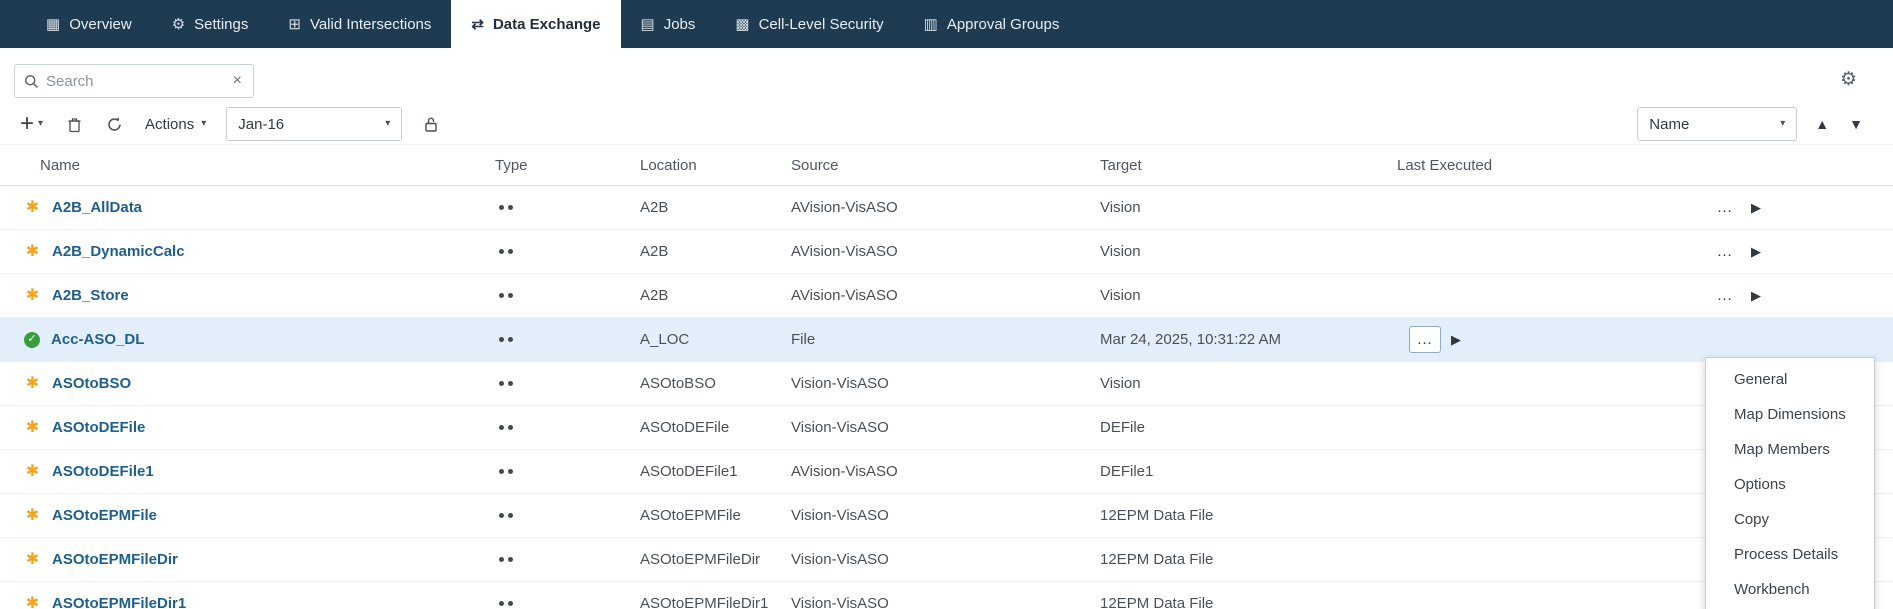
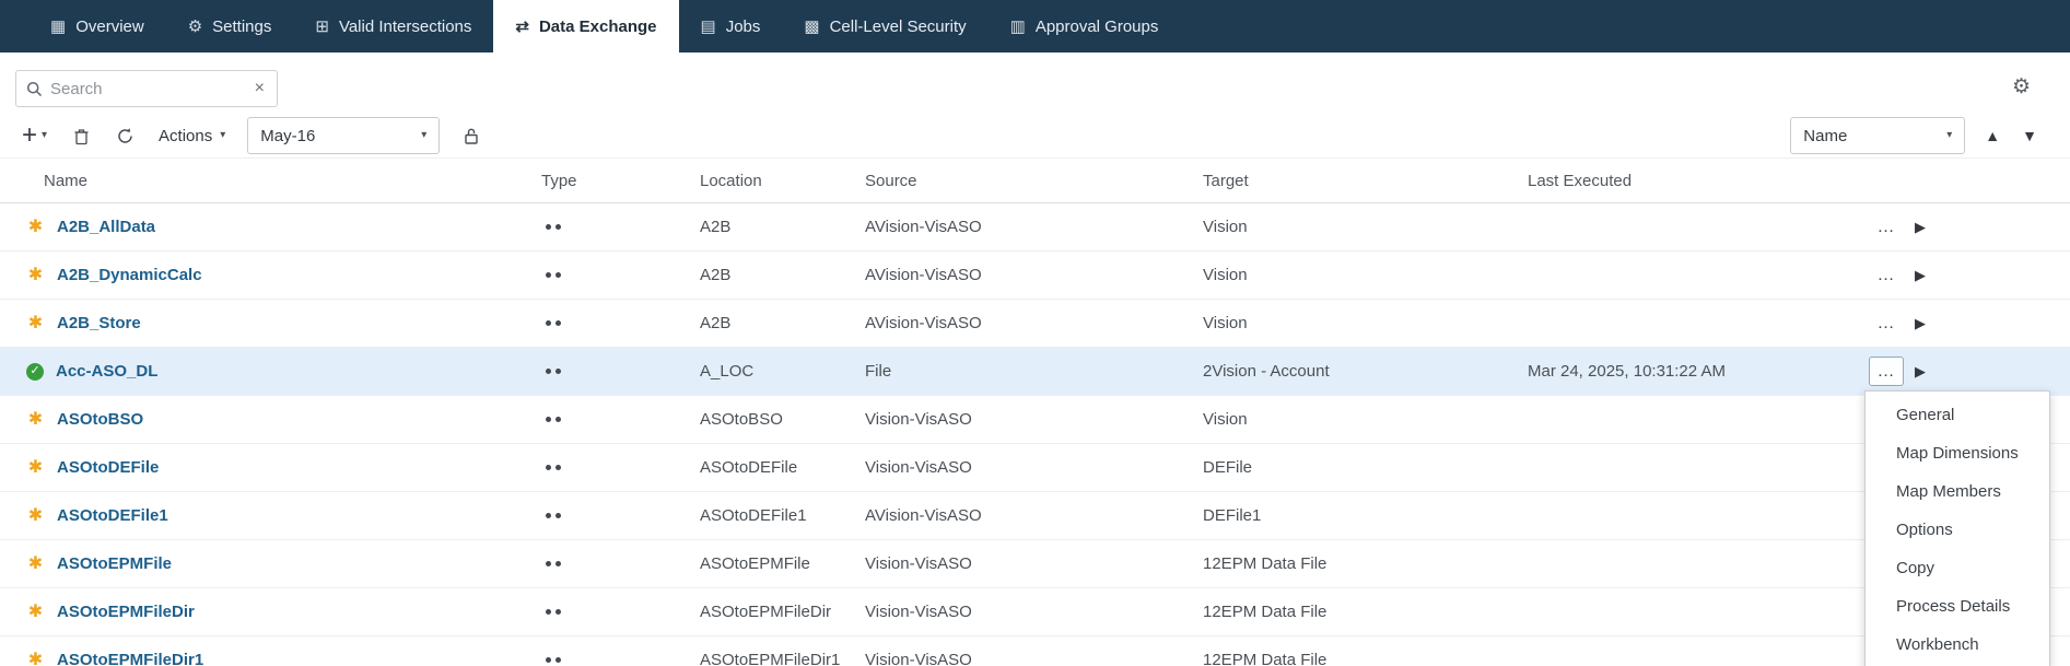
  ▦
  Overview
  ⚙
  Settings
  ⊞
  Valid Intersections
  ⇄
  Data Exchange
  ▤
  Jobs
  ▩
  Cell-Level Security
  ▥
  Approval Groups
  Search
  ×
  ⚙
  +
  ▾
  Actions
  ▾
- Jan-16
+ May-16
  ▾
  Name
  ▾
  ▲
  ▼
  Name
  Type
  Location
  Source
  Target
  Last Executed
  ✱
  A2B_AllData
  A2B
  AVision-VisASO
  Vision
  …
  ▶
  ✱
  A2B_DynamicCalc
  A2B
  AVision-VisASO
  Vision
  …
  ▶
  ✱
  A2B_Store
  A2B
  AVision-VisASO
  Vision
  …
  ▶
  ✓
  Acc-ASO_DL
  A_LOC
  File
+ 2Vision - Account
  Mar 24, 2025, 10:31:22 AM
  …
  ▶
  ✱
  ASOtoBSO
  ASOtoBSO
  Vision-VisASO
  Vision
  ✱
  ASOtoDEFile
  ASOtoDEFile
  Vision-VisASO
  DEFile
  ✱
  ASOtoDEFile1
  ASOtoDEFile1
  AVision-VisASO
  DEFile1
  ✱
  ASOtoEPMFile
  ASOtoEPMFile
  Vision-VisASO
  12EPM Data File
  ✱
  ASOtoEPMFileDir
  ASOtoEPMFileDir
  Vision-VisASO
  12EPM Data File
  ✱
  ASOtoEPMFileDir1
  ASOtoEPMFileDir1
  Vision-VisASO
  12EPM Data File
  General
  Map Dimensions
  Map Members
  Options
  Copy
  Process Details
  Workbench
